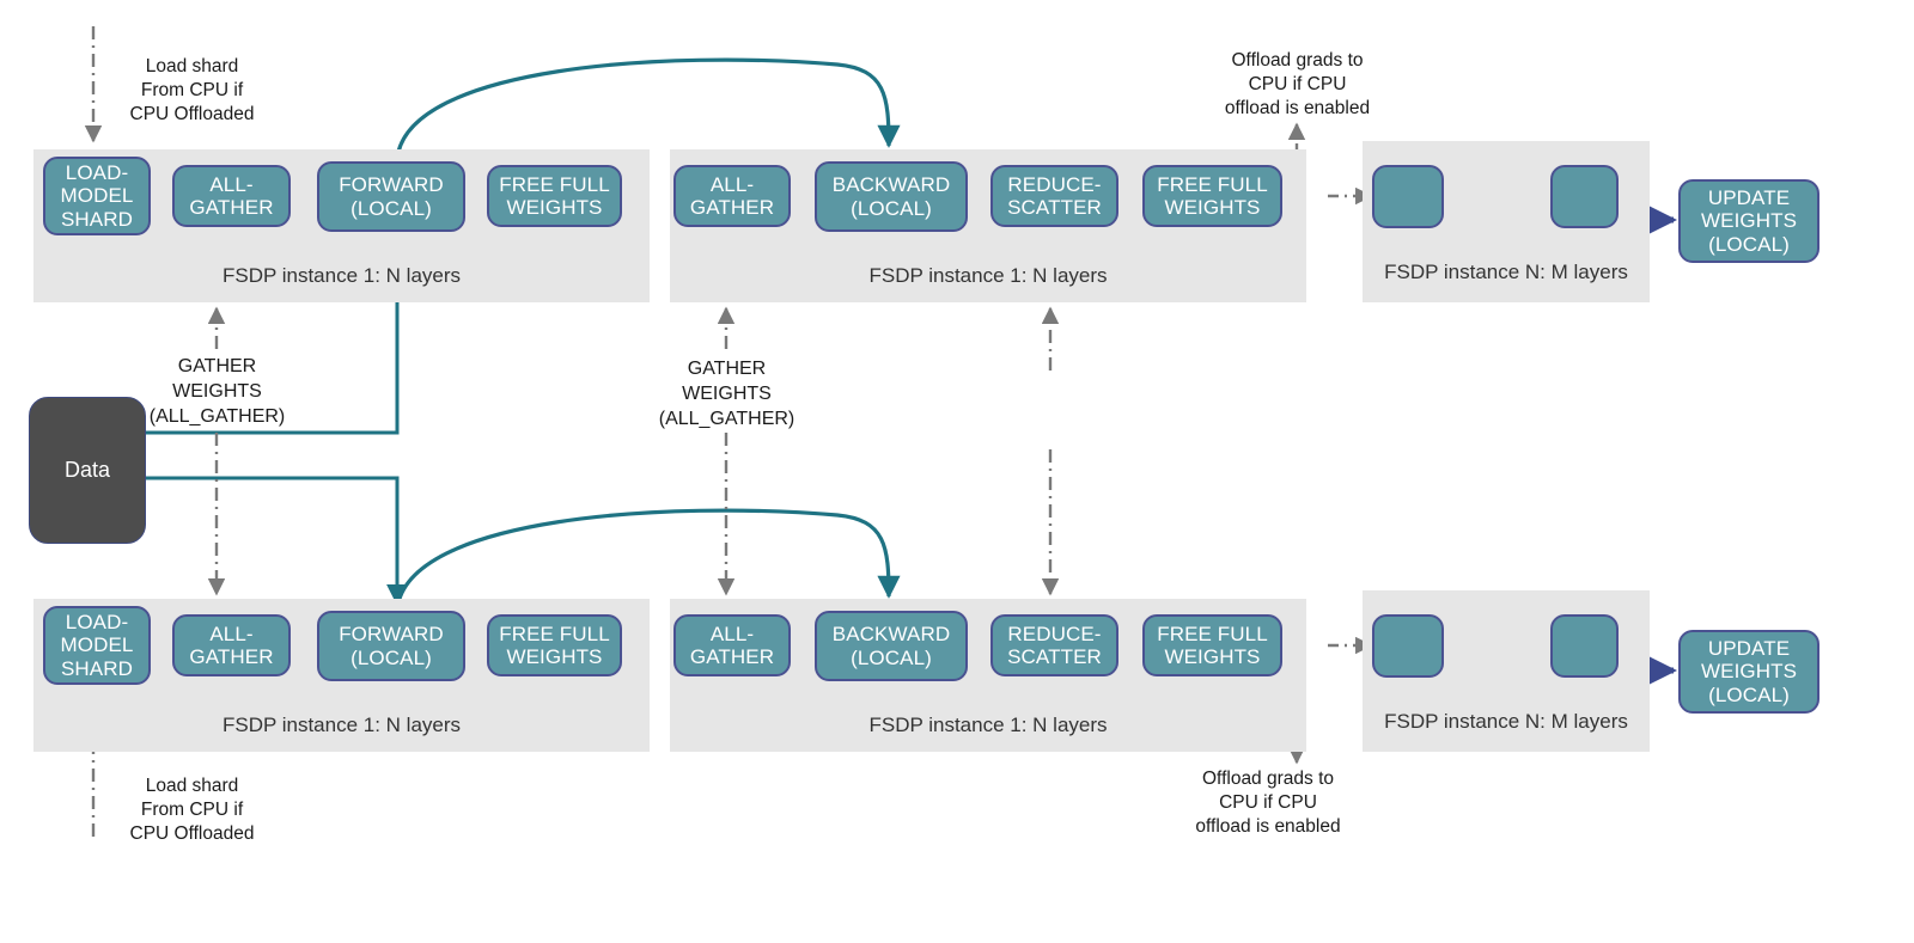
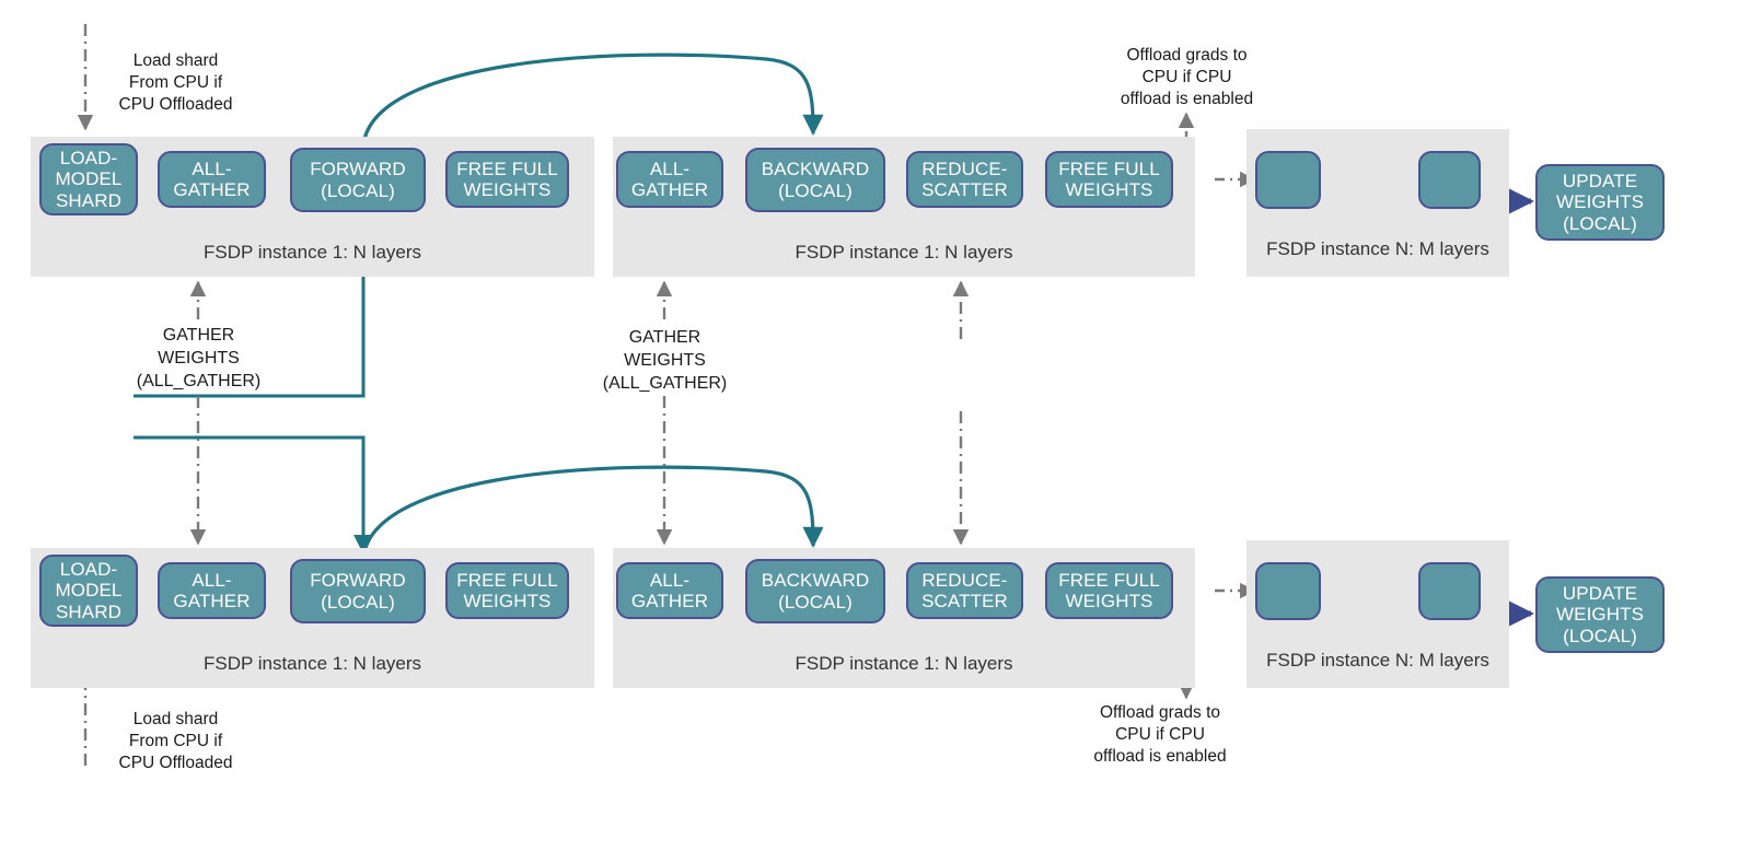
  FSDP instance 1: N layers
  FSDP instance 1: N layers
  FSDP instance N: M layers
  LOAD-
  MODEL
  SHARD
  ALL-
  GATHER
  FORWARD
  (LOCAL)
  FREE FULL
  WEIGHTS
  ALL-
  GATHER
  BACKWARD
  (LOCAL)
  REDUCE-
  SCATTER
  FREE FULL
  WEIGHTS
  UPDATE
  WEIGHTS
  (LOCAL)
  Load shard
  From CPU if
  CPU Offloaded
  Offload grads to
  CPU if CPU
  offload is enabled
- Data
  GATHER
  WEIGHTS
  (ALL_GATHER)
  GATHER
  WEIGHTS
  (ALL_GATHER)
  FSDP instance 1: N layers
  FSDP instance 1: N layers
  FSDP instance N: M layers
  LOAD-
  MODEL
  SHARD
  ALL-
  GATHER
  FORWARD
  (LOCAL)
  FREE FULL
  WEIGHTS
  ALL-
  GATHER
  BACKWARD
  (LOCAL)
  REDUCE-
  SCATTER
  FREE FULL
  WEIGHTS
  UPDATE
  WEIGHTS
  (LOCAL)
  Load shard
  From CPU if
  CPU Offloaded
  Offload grads to
  CPU if CPU
  offload is enabled
